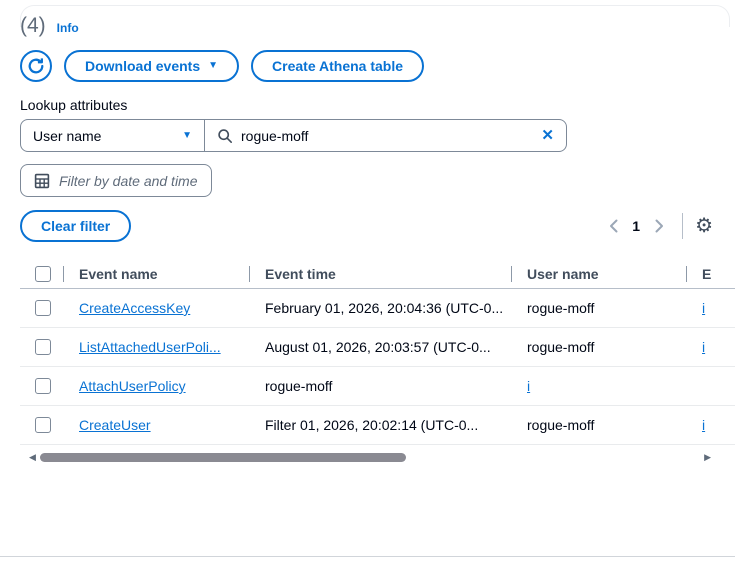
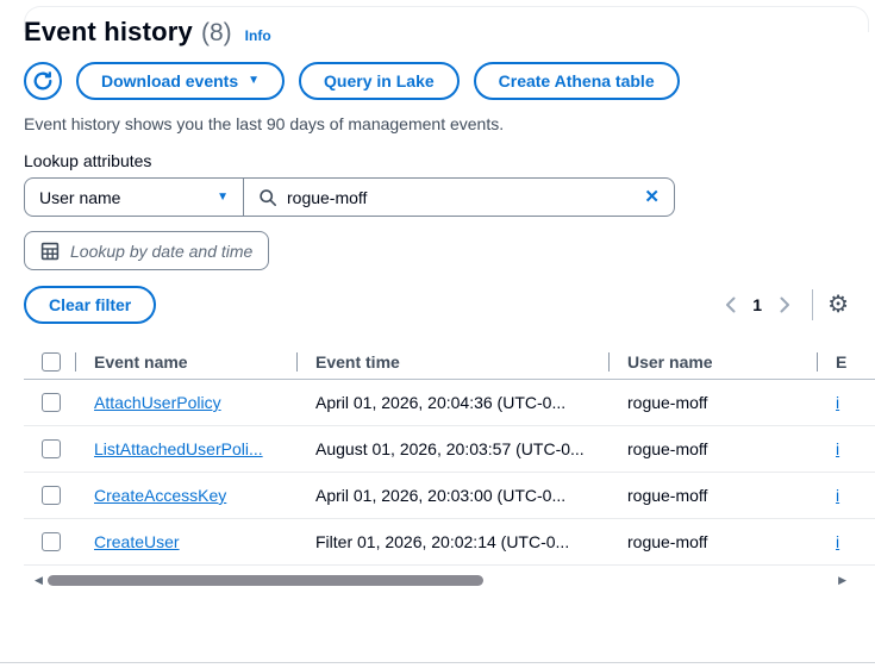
+ Event history
- (4)
+ (8)
  Info
  Download events
  ▼
+ Query in Lake
  Create Athena table
+ Event history shows you the last 90 days of management events.
  Lookup attributes
  User name
  ▼
  rogue-moff
  ✕
- Filter by date and time
+ Lookup by date and time
  Clear filter
  1
  ⚙
  Event name
  Event time
  User name
  E
- CreateAccessKey
+ AttachUserPolicy
- February 01, 2026, 20:04:36 (UTC-0...
+ April 01, 2026, 20:04:36 (UTC-0...
  rogue-moff
  i
  ListAttachedUserPoli...
  August 01, 2026, 20:03:57 (UTC-0...
  rogue-moff
  i
- AttachUserPolicy
+ CreateAccessKey
+ April 01, 2026, 20:03:00 (UTC-0...
  rogue-moff
  i
  CreateUser
  Filter 01, 2026, 20:02:14 (UTC-0...
  rogue-moff
  i
  ◀
  ▶
